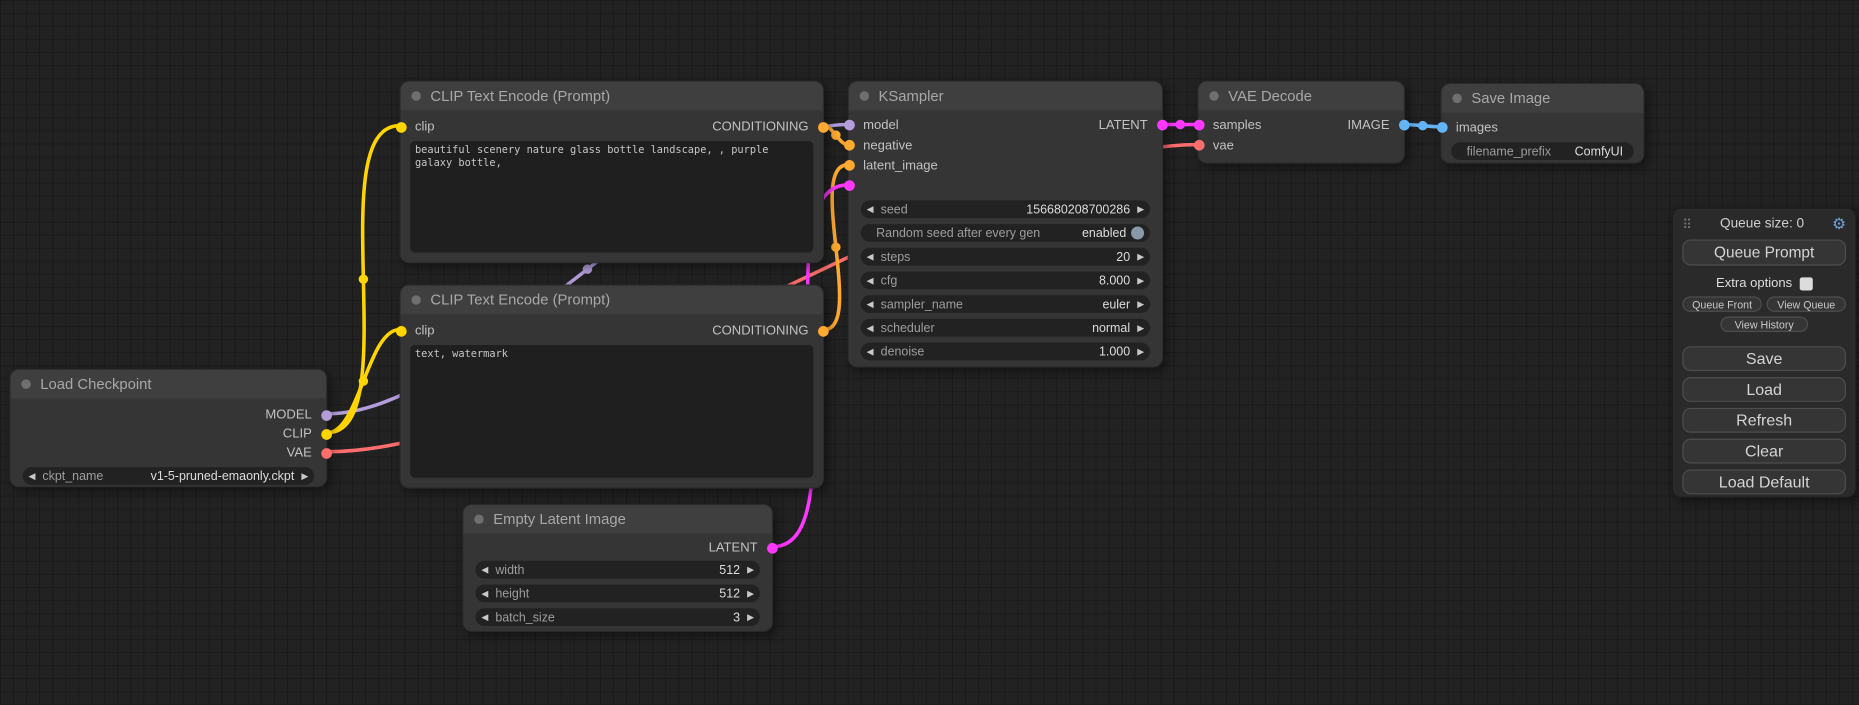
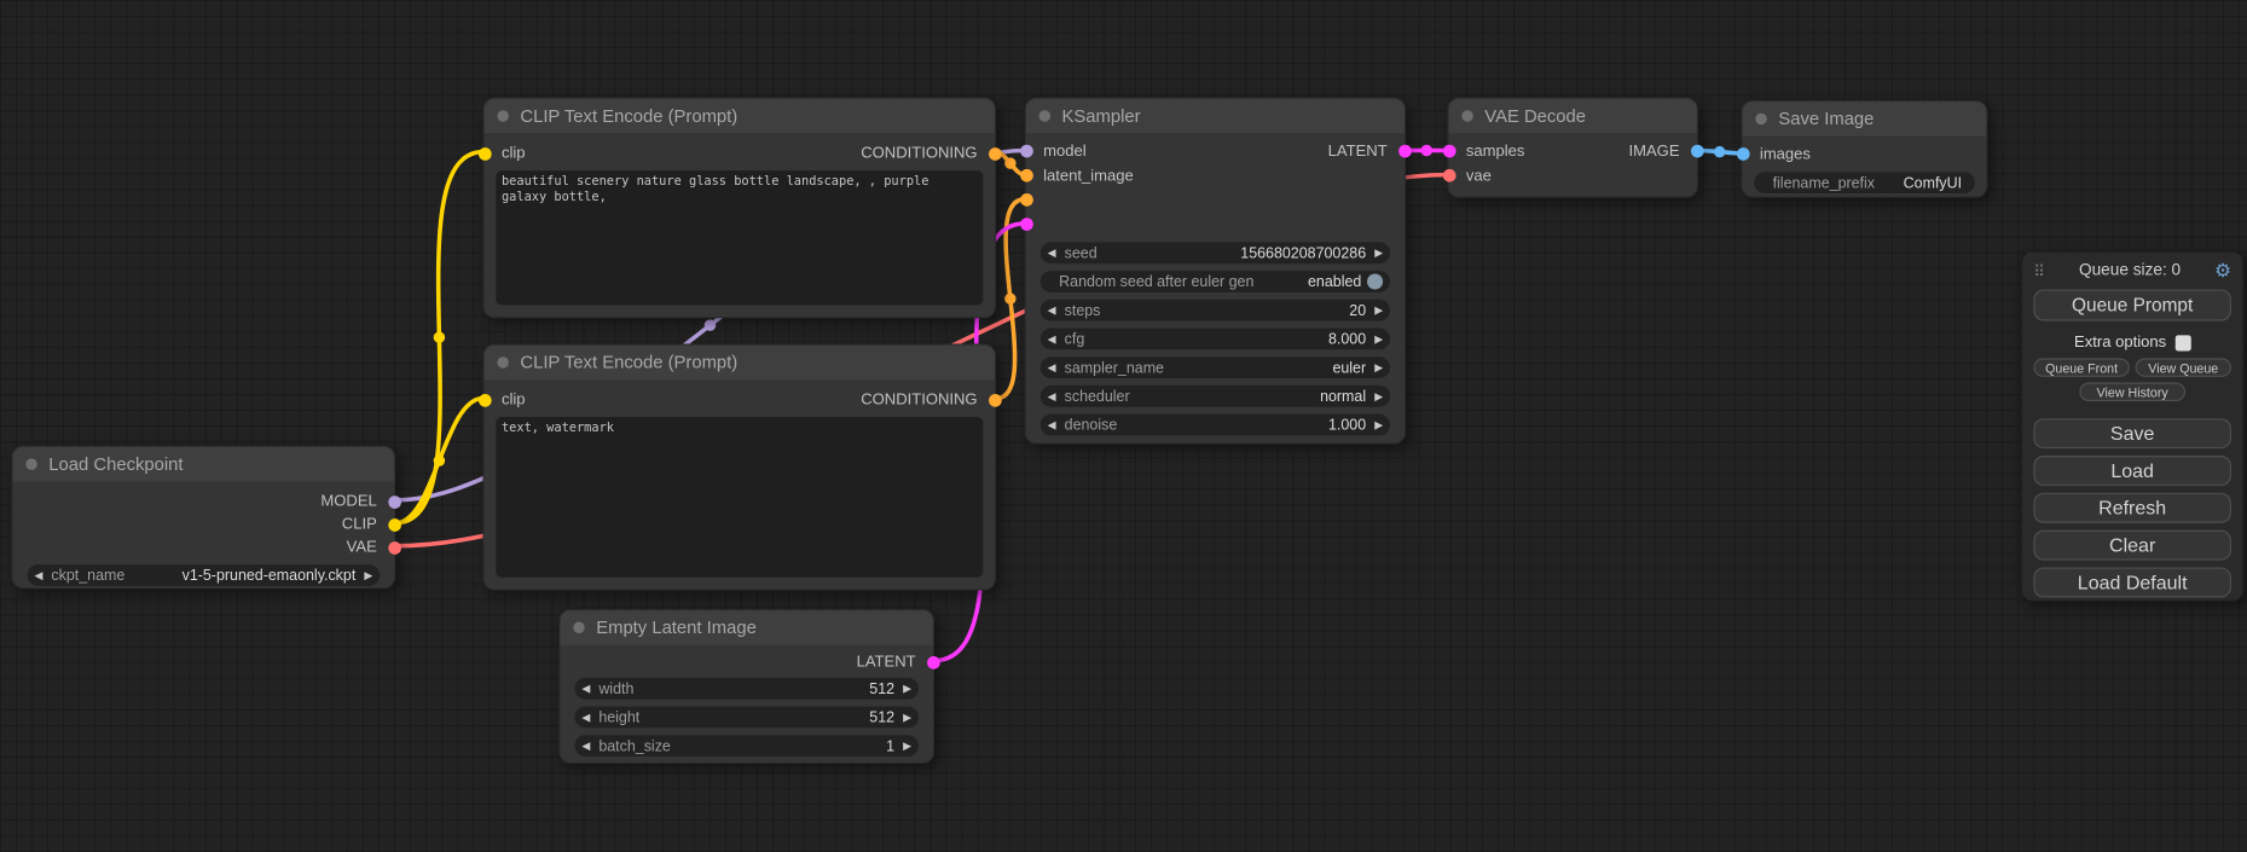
  Load Checkpoint
  MODEL
  CLIP
  VAE
  ◀
  ckpt_name
  v1-5-pruned-emaonly.ckpt
  ▶
  CLIP Text Encode (Prompt)
  clip
  CONDITIONING
  beautiful scenery nature glass bottle landscape, , purple galaxy bottle,
  CLIP Text Encode (Prompt)
  clip
  CONDITIONING
  text, watermark
  Empty Latent Image
  LATENT
  ◀
  width
  512
  ▶
  ◀
  height
  512
  ▶
  ◀
  batch_size
- 3
+ 1
  ▶
  KSampler
  model
  LATENT
- negative
  latent_image
  ◀
  seed
  156680208700286
  ▶
- Random seed after every gen
+ Random seed after euler gen
  enabled
  ◀
  steps
  20
  ▶
  ◀
  cfg
  8.000
  ▶
  ◀
  sampler_name
  euler
  ▶
  ◀
  scheduler
  normal
  ▶
  ◀
  denoise
  1.000
  ▶
  VAE Decode
  samples
  IMAGE
  vae
  Save Image
  images
  filename_prefix
  ComfyUI
  ⠿
  Queue size: 0
  ⚙
  Queue Prompt
  Extra options
  Queue Front
  View Queue
  View History
  Save
  Load
  Refresh
  Clear
  Load Default
